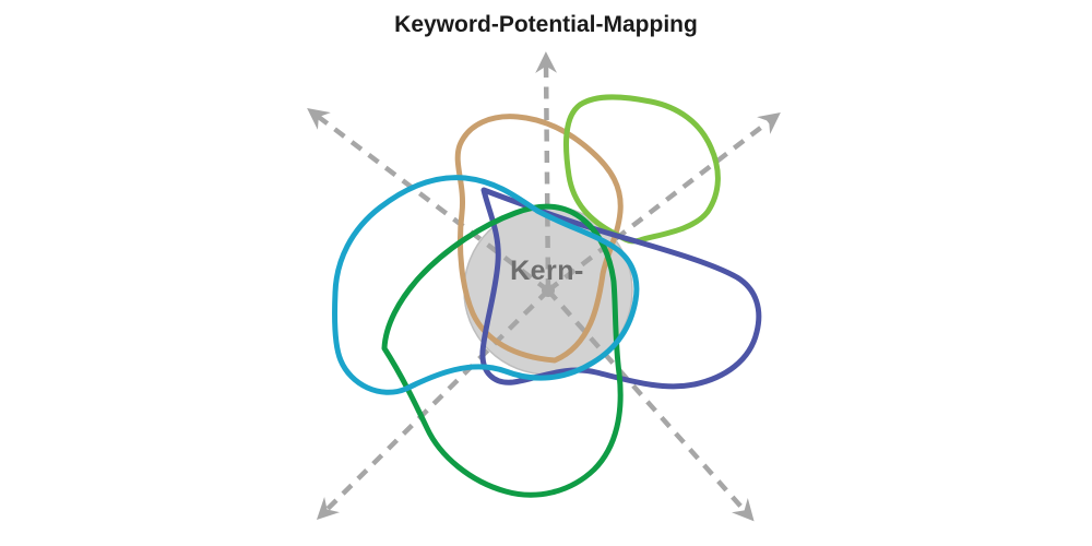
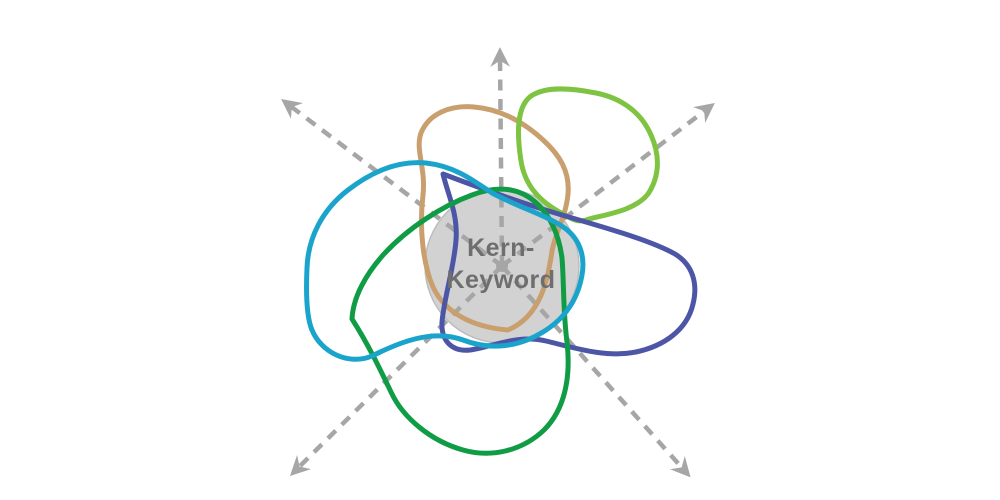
- Keyword-Potential-Mapping
  Kern-
+ Keyword
